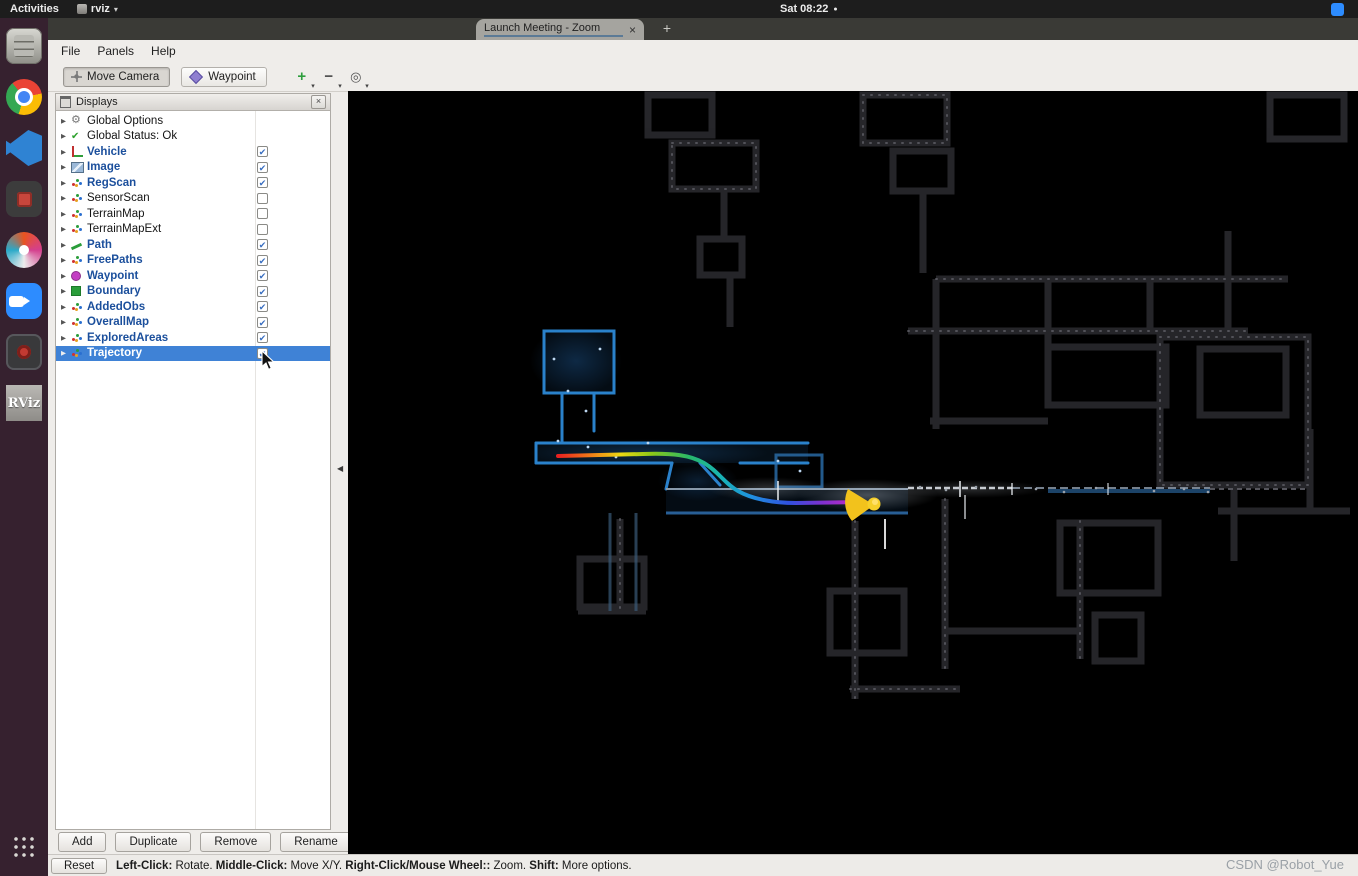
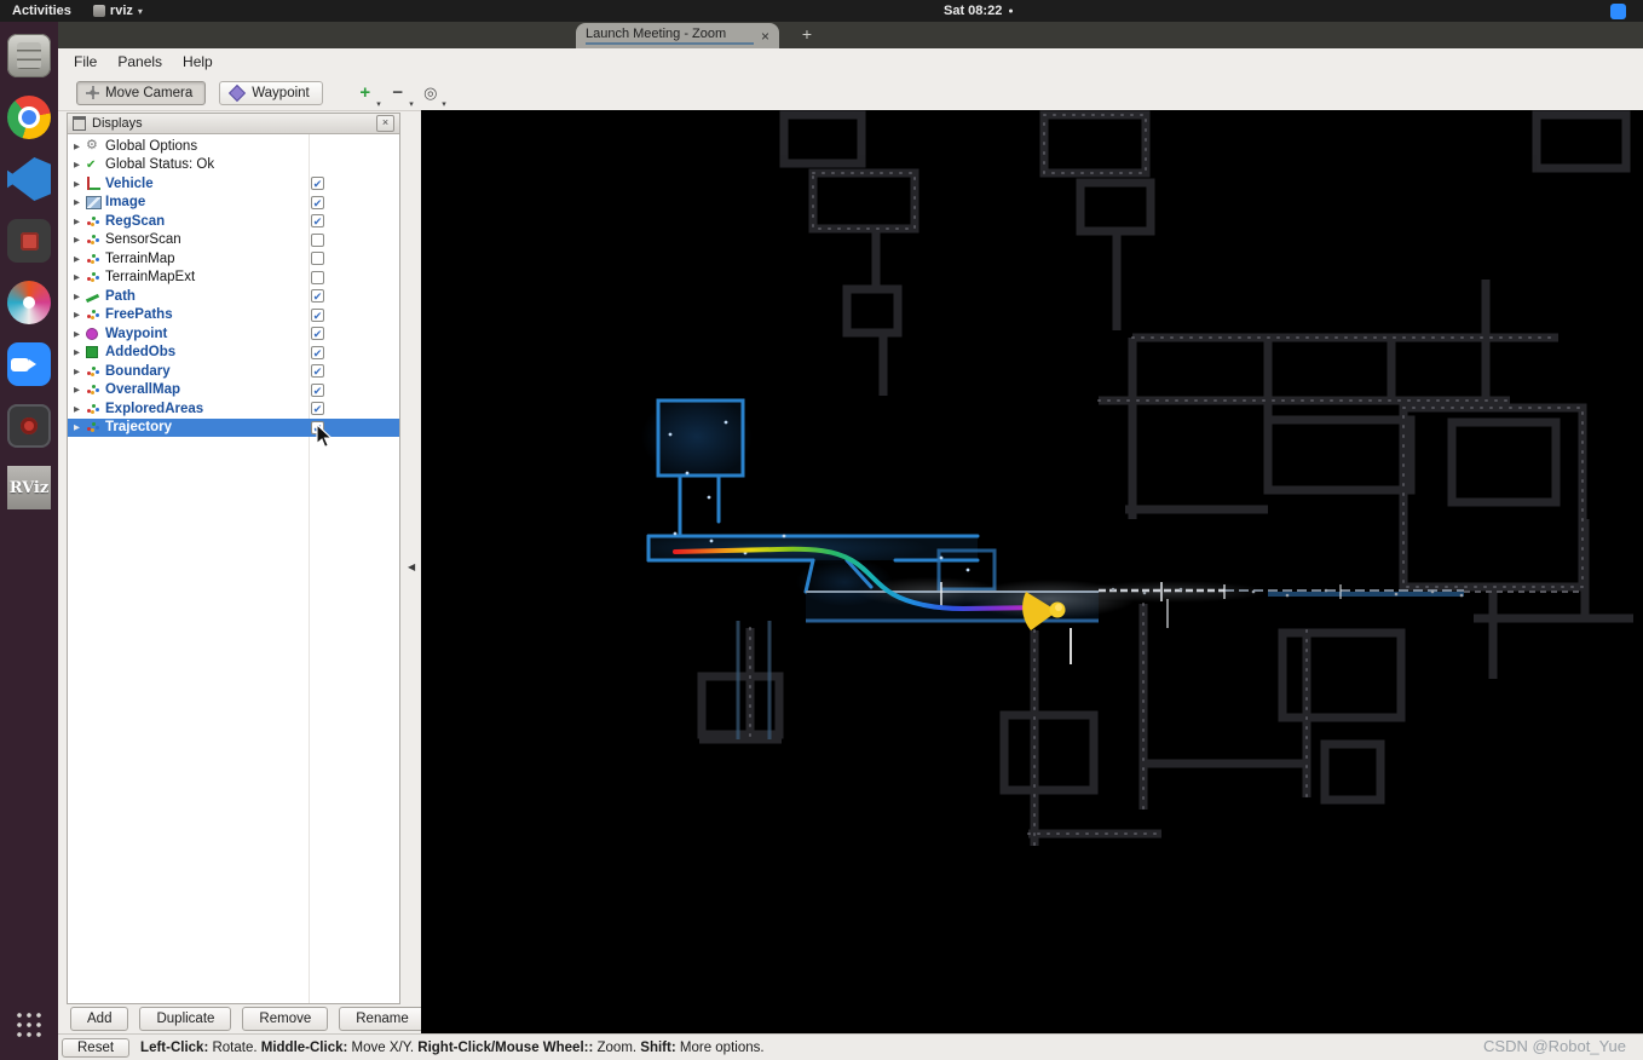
  Activities
  rviz
  ▾
  Sat 08:22
  Launch Meeting - Zoom
  ×
  +
  RViz
  File
  Panels
  Help
  Move Camera
  Waypoint
  +
  −
  ◎
  Displays
  ×
  Global Options
  Global Status: Ok
  Vehicle
  ✔
  Image
  ✔
  RegScan
  ✔
  SensorScan
  TerrainMap
  TerrainMapExt
  Path
  ✔
  FreePaths
  ✔
  Waypoint
  ✔
- Boundary
+ AddedObs
  ✔
- AddedObs
+ Boundary
  ✔
  OverallMap
  ✔
  ExploredAreas
  ✔
  Trajectory
  Add
  Duplicate
  Remove
  Rename
  ◀
  Reset
  Left-Click: Rotate. Middle-Click: Move X/Y. Right-Click/Mouse Wheel:: Zoom. Shift: More options.
  CSDN @Robot_Yue
